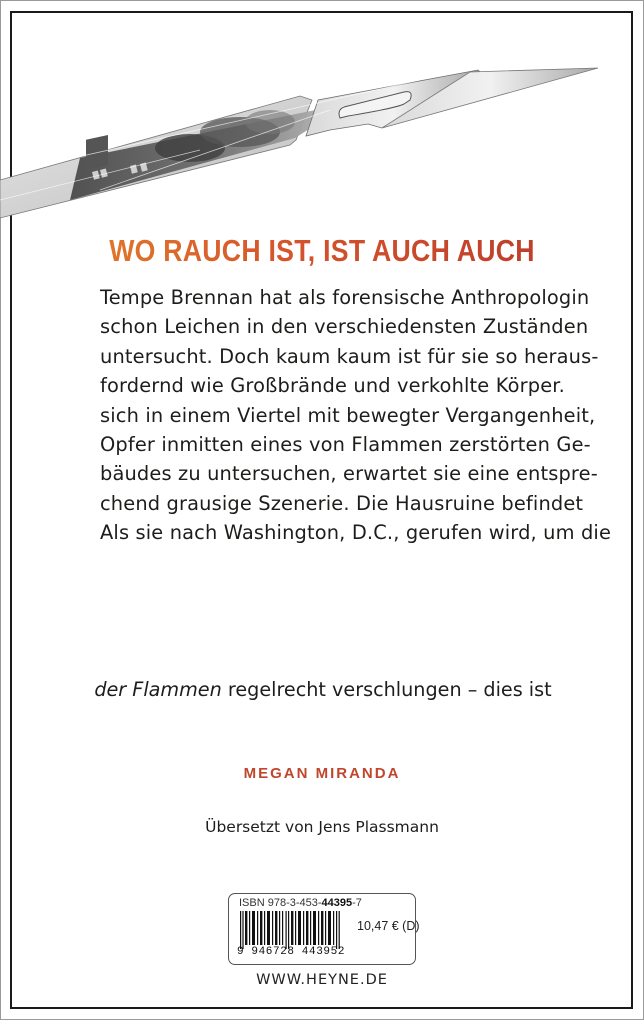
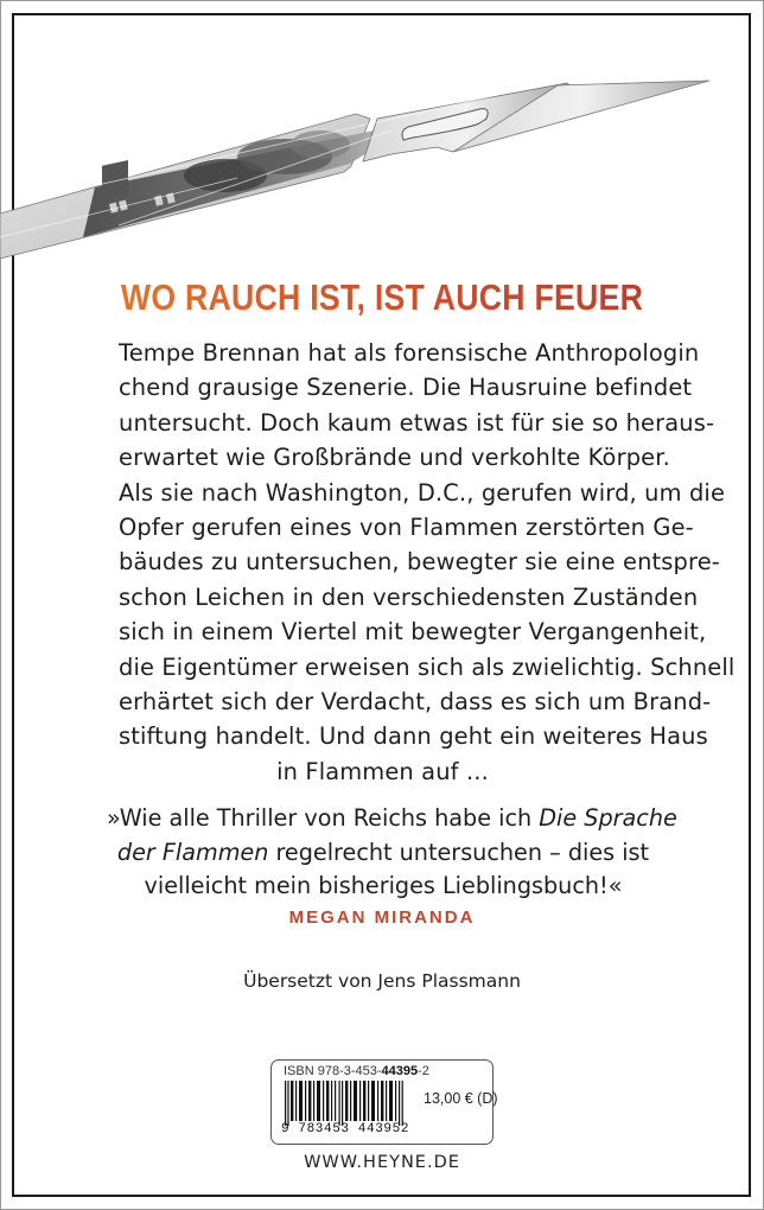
- WO RAUCH IST, IST AUCH AUCH
+ WO RAUCH IST, IST AUCH FEUER
  Tempe Brennan hat als forensische Anthropologin
- schon Leichen in den verschiedensten Zuständen
+ chend grausige Szenerie. Die Hausruine befindet
- untersucht. Doch kaum kaum ist für sie so heraus-
+ untersucht. Doch kaum etwas ist für sie so heraus-
- fordernd wie Großbrände und verkohlte Körper.
+ erwartet wie Großbrände und verkohlte Körper.
- sich in einem Viertel mit bewegter Vergangenheit,
+ Als sie nach Washington, D.C., gerufen wird, um die
- Opfer inmitten eines von Flammen zerstörten Ge-
+ Opfer gerufen eines von Flammen zerstörten Ge-
- bäudes zu untersuchen, erwartet sie eine entspre-
+ bäudes zu untersuchen, bewegter sie eine entspre-
- chend grausige Szenerie. Die Hausruine befindet
+ schon Leichen in den verschiedensten Zuständen
- Als sie nach Washington, D.C., gerufen wird, um die
+ sich in einem Viertel mit bewegter Vergangenheit,
+ die Eigentümer erweisen sich als zwielichtig. Schnell
+ erhärtet sich der Verdacht, dass es sich um Brand-
+ stiftung handelt. Und dann geht ein weiteres Haus
+ in Flammen auf ...
+ »Wie alle Thriller von Reichs habe ich Die Sprache
- der Flammen regelrecht verschlungen – dies ist
+ der Flammen regelrecht untersuchen – dies ist
+ vielleicht mein bisheriges Lieblingsbuch!«
  MEGAN MIRANDA
  Übersetzt von Jens Plassmann
- ISBN 978-3-453-44395-7
+ ISBN 978-3-453-44395-2
- 9 946728 443952
+ 9 783453 443952
- 10,47 € (D)
+ 13,00 € (D)
  WWW.HEYNE.DE
